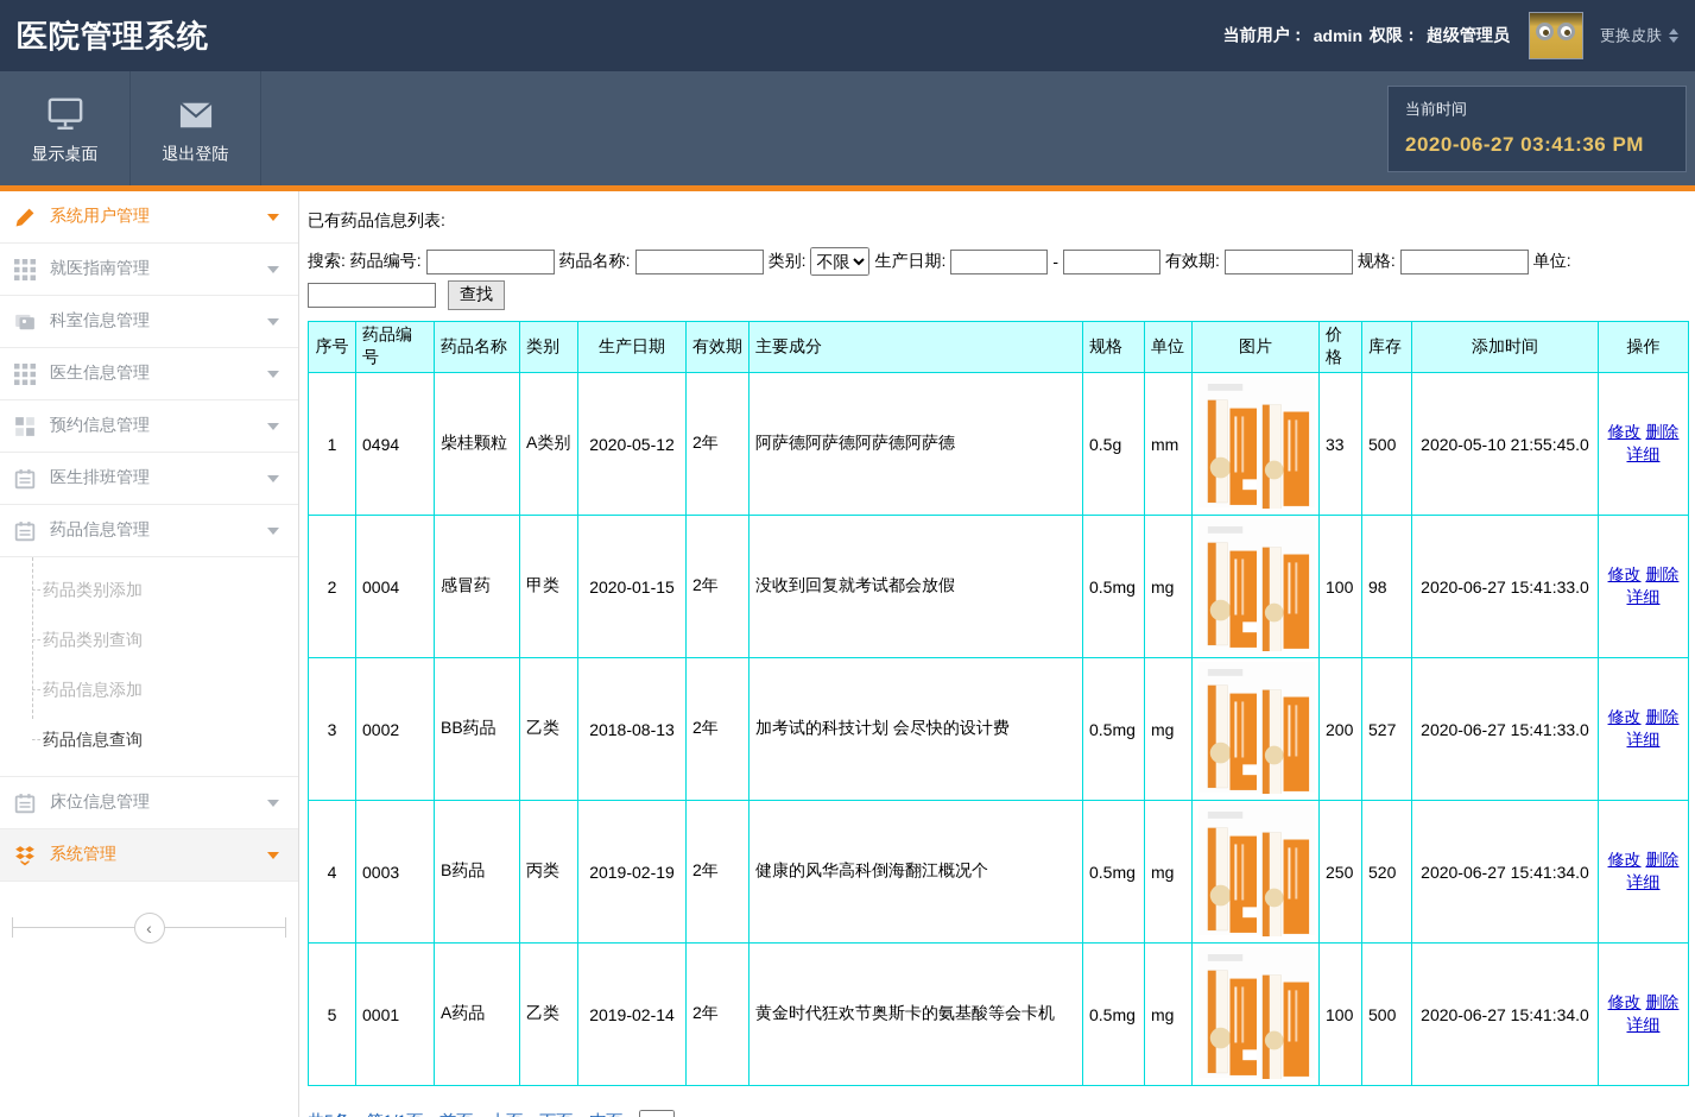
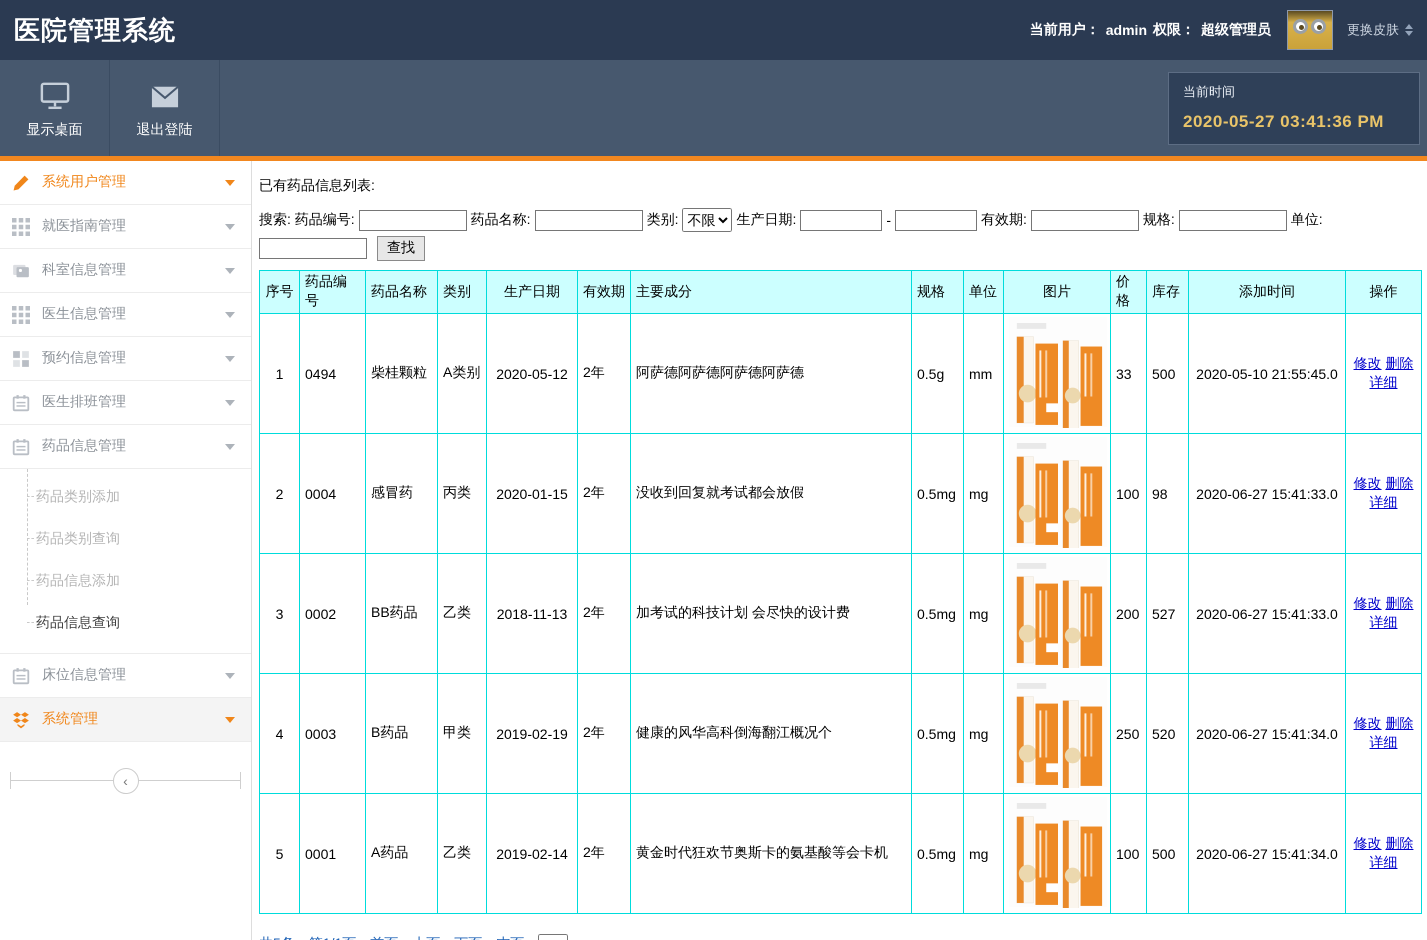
  医院管理系统
  当前用户：
  admin
  权限：
  超级管理员
  更换皮肤
  显示桌面
  退出登陆
  当前时间
- 2020-06-27 03:41:36 PM
+ 2020-05-27 03:41:36 PM
  系统用户管理
  就医指南管理
  科室信息管理
  医生信息管理
  预约信息管理
  医生排班管理
  药品信息管理
  药品类别添加
  药品类别查询
  药品信息添加
  药品信息查询
  床位信息管理
  系统管理
  ‹
  已有药品信息列表:
  搜索:
  药品编号:
  药品名称:
  类别:
  不限
  生产日期:
  -
  有效期:
  规格:
  单位:
  查找
  序号	药品编号	药品名称	类别	生产日期	有效期	主要成分	规格	单位	图片	价格	库存	添加时间	操作
  1	0494	柴桂颗粒	A类别	2020-05-12	2年	阿萨德阿萨德阿萨德阿萨德	0.5g	mm		33	500	2020-05-10 21:55:45.0	修改 删除 详细
- 2	0004	感冒药	甲类	2020-01-15	2年	没收到回复就考试都会放假	0.5mg	mg		100	98	2020-06-27 15:41:33.0	修改 删除 详细
+ 2	0004	感冒药	丙类	2020-01-15	2年	没收到回复就考试都会放假	0.5mg	mg		100	98	2020-06-27 15:41:33.0	修改 删除 详细
- 3	0002	BB药品	乙类	2018-08-13	2年	加考试的科技计划 会尽快的设计费	0.5mg	mg		200	527	2020-06-27 15:41:33.0	修改 删除 详细
+ 3	0002	BB药品	乙类	2018-11-13	2年	加考试的科技计划 会尽快的设计费	0.5mg	mg		200	527	2020-06-27 15:41:33.0	修改 删除 详细
- 4	0003	B药品	丙类	2019-02-19	2年	健康的风华高科倒海翻江概况个	0.5mg	mg		250	520	2020-06-27 15:41:34.0	修改 删除 详细
+ 4	0003	B药品	甲类	2019-02-19	2年	健康的风华高科倒海翻江概况个	0.5mg	mg		250	520	2020-06-27 15:41:34.0	修改 删除 详细
  5	0001	A药品	乙类	2019-02-14	2年	黄金时代狂欢节奥斯卡的氨基酸等会卡机	0.5mg	mg		100	500	2020-06-27 15:41:34.0	修改 删除 详细
